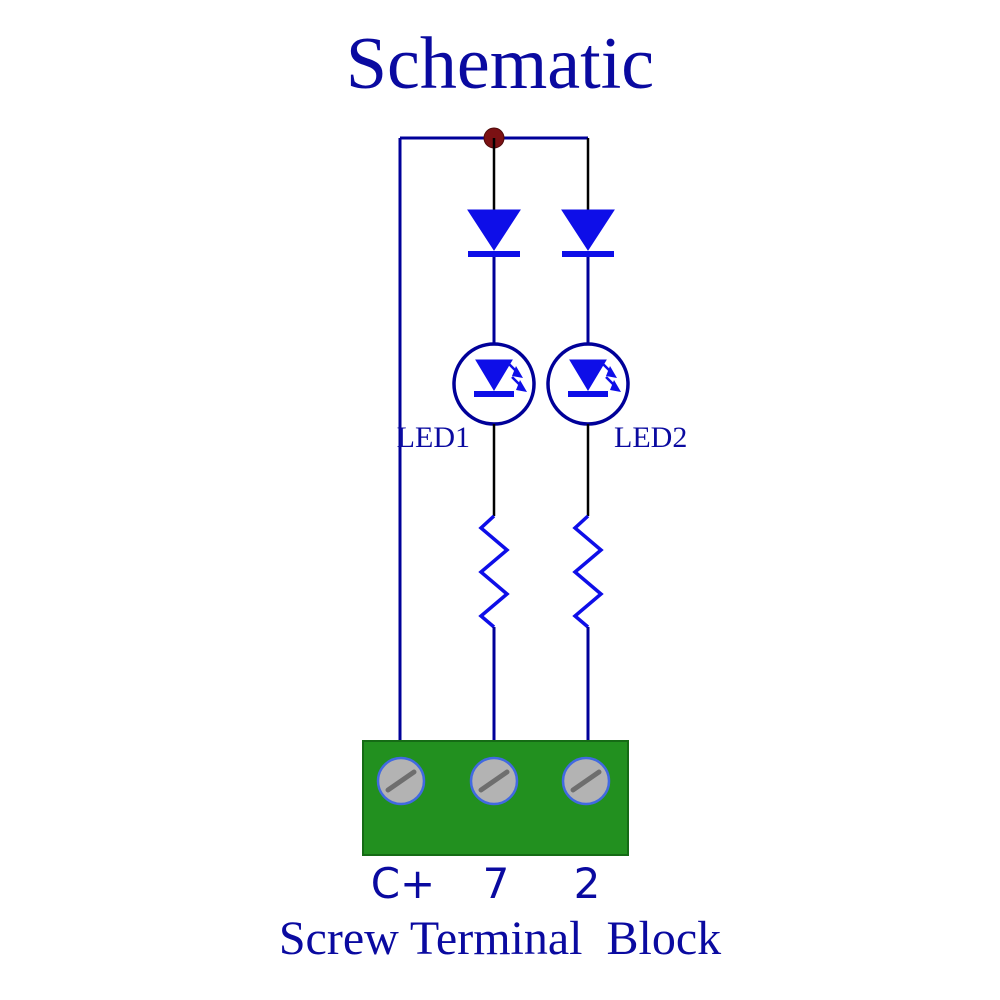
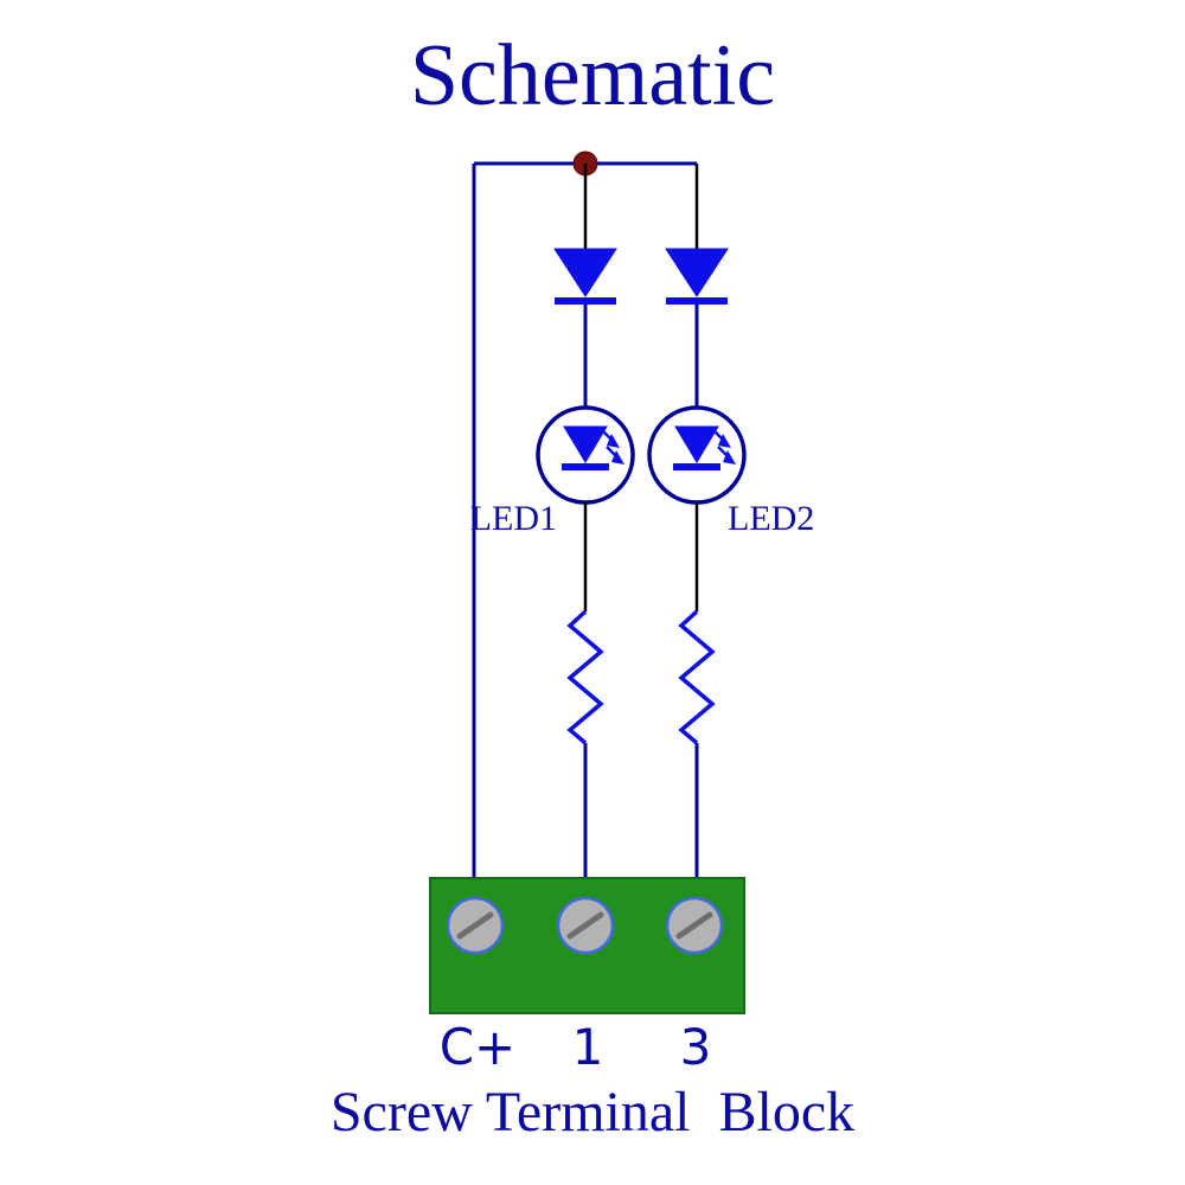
  Schematic
  LED1
  LED2
  C+
- 7
+ 1
- 2
+ 3
  Screw Terminal Block
